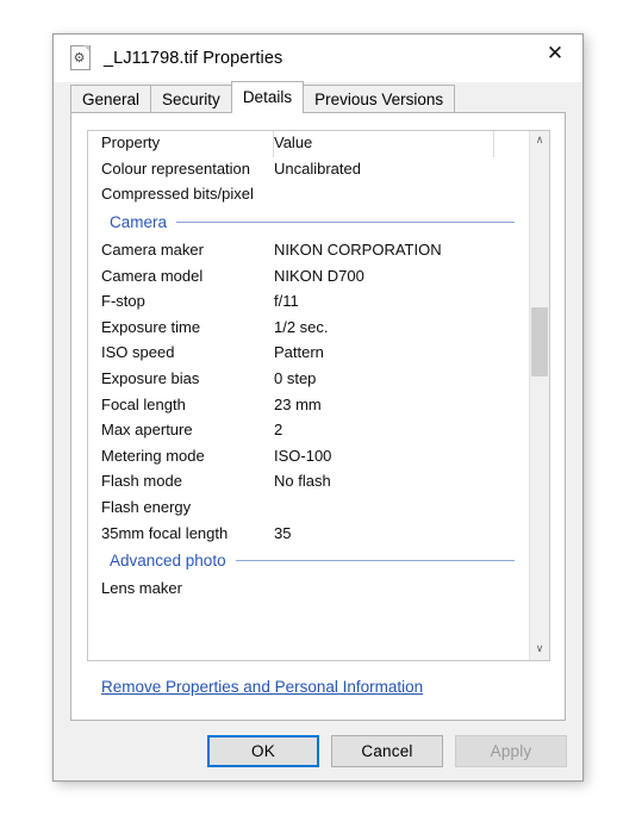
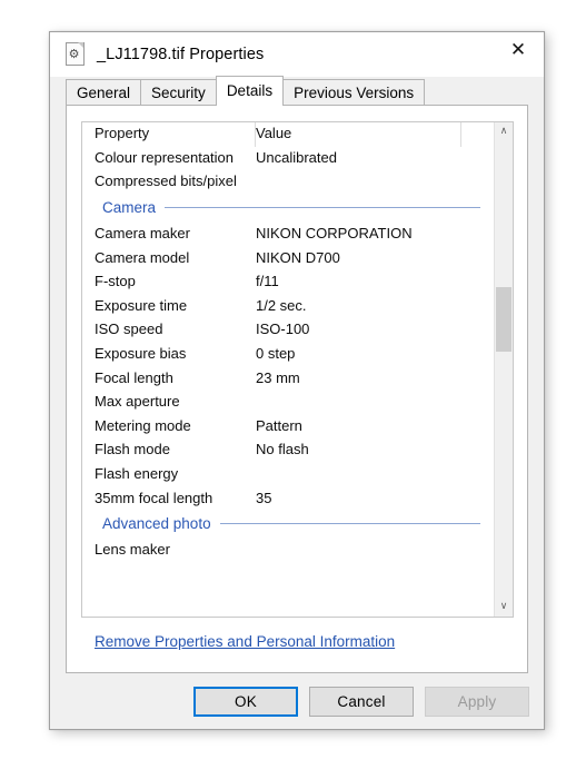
  ⚙
  _LJ11798.tif Properties
  ✕
  General
  Security
  Details
  Previous Versions
  Property
  Value
  Colour representation
  Uncalibrated
  Compressed bits/pixel
  Camera
  Camera maker
  NIKON CORPORATION
  Camera model
  NIKON D700
  F-stop
  f/11
  Exposure time
  1/2 sec.
  ISO speed
- Pattern
+ ISO-100
  Exposure bias
  0 step
  Focal length
  23 mm
  Max aperture
- 2
  Metering mode
- ISO-100
+ Pattern
  Flash mode
  No flash
  Flash energy
  35mm focal length
  35
  Advanced photo
  Lens maker
  ∧
  ∨
  Remove Properties and Personal Information
  OK
  Cancel
  Apply
